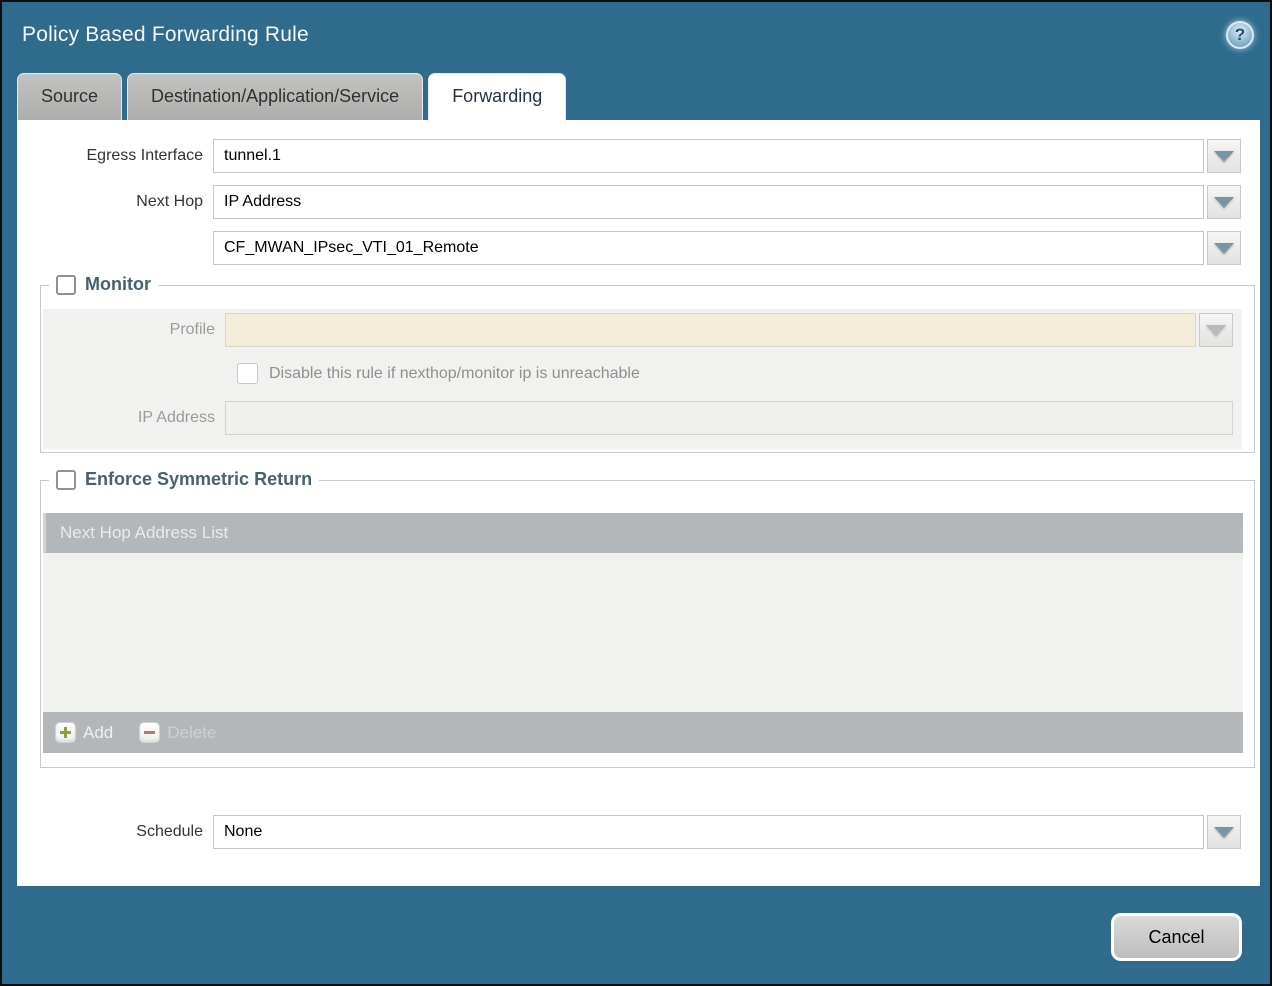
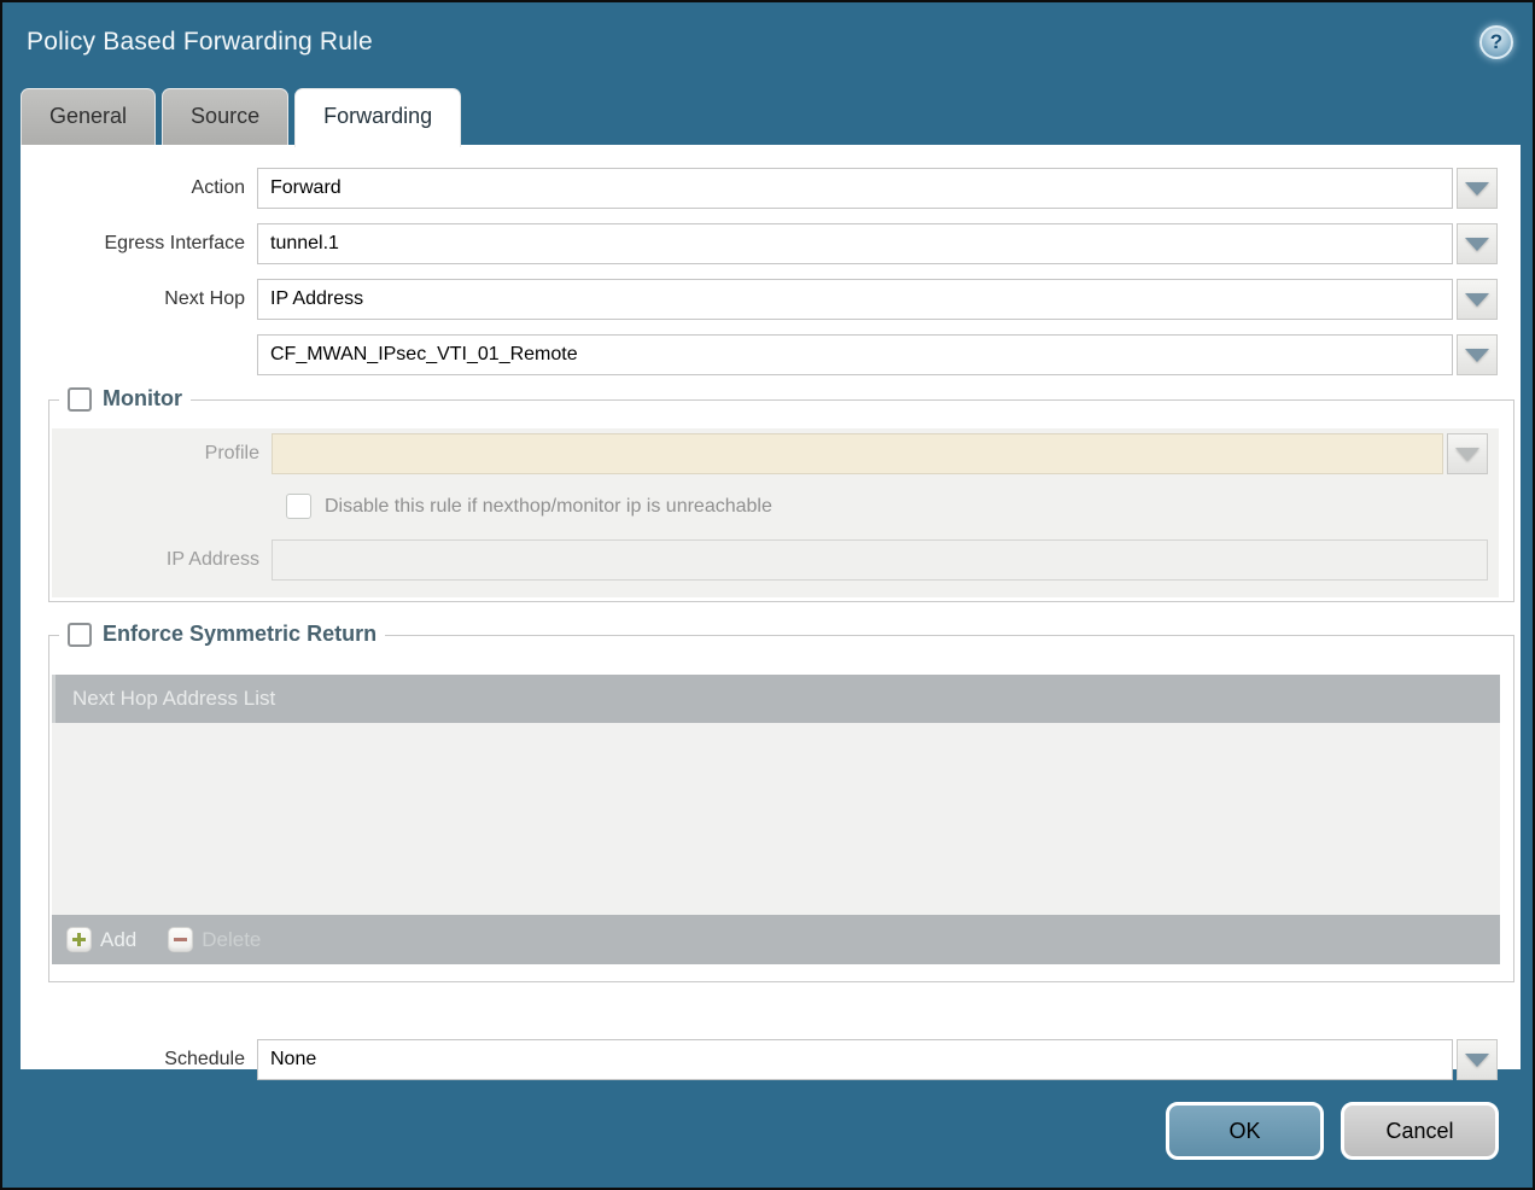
  Policy Based Forwarding Rule
  ?
+ General
  Source
- Destination/Application/Service
  Forwarding
+ Action
+ Forward
  Egress Interface
  tunnel.1
  Next Hop
  IP Address
  CF_MWAN_IPsec_VTI_01_Remote
  Monitor
  Profile
  Disable this rule if nexthop/monitor ip is unreachable
  IP Address
  Enforce Symmetric Return
  Next Hop Address List
  Add
  Delete
  Schedule
  None
+ OK
  Cancel
